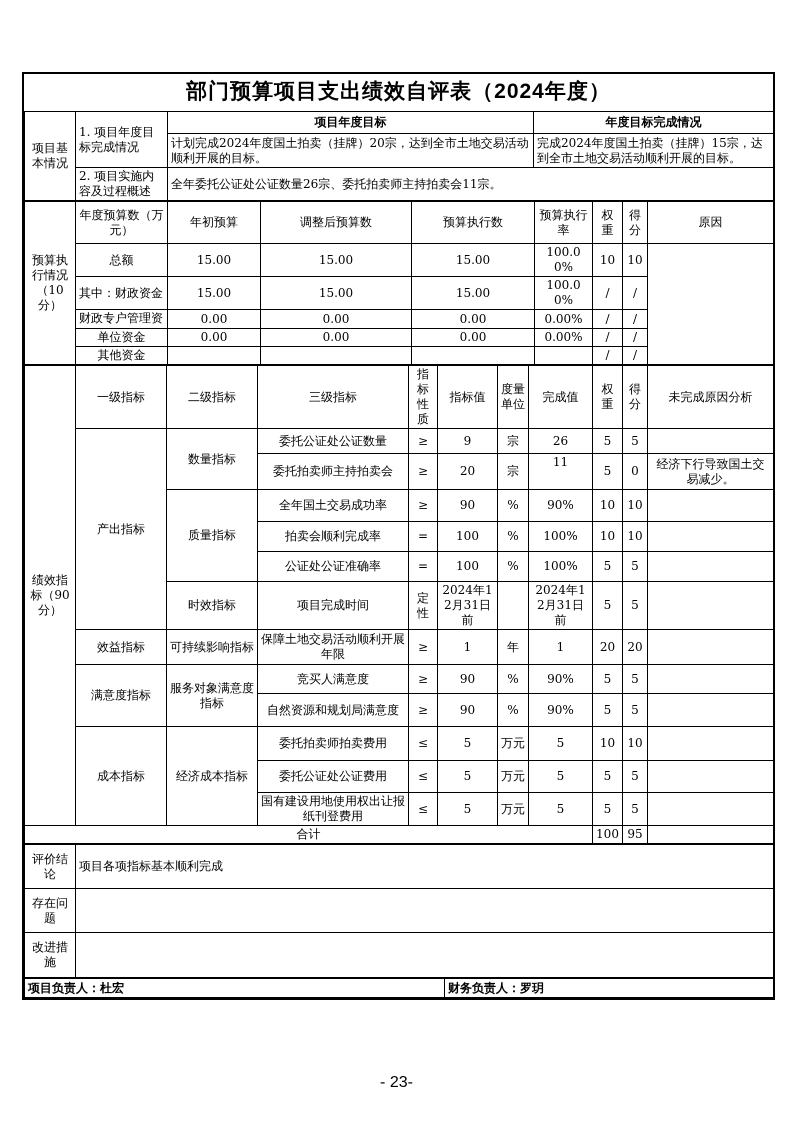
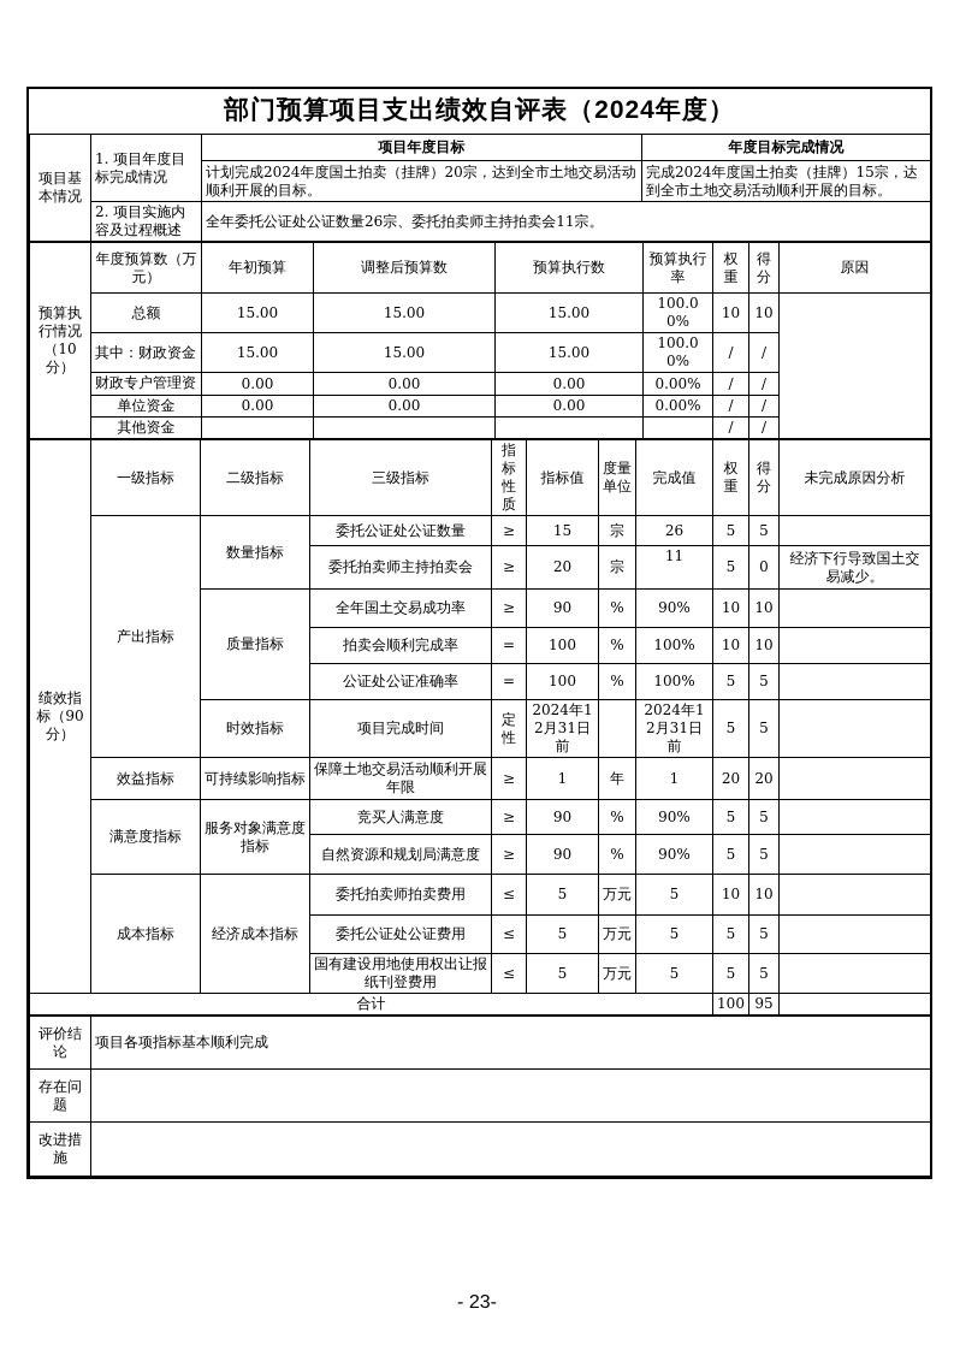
  部门预算项目支出绩效自评表（2024年度）
  项目基本情况	1. 项目年度目标完成情况	项目年度目标	年度目标完成情况
  计划完成2024年度国土拍卖（挂牌）20宗，达到全市土地交易活动顺利开展的目标。	完成2024年度国土拍卖（挂牌）15宗，达到全市土地交易活动顺利开展的目标。
  2. 项目实施内容及过程概述	全年委托公证处公证数量26宗、委托拍卖师主持拍卖会11宗。
  预算执行情况（10分）	年度预算数（万元）	年初预算	调整后预算数	预算执行数	预算执行率	权重	得分	原因
  总额	15.00	15.00	15.00	100.00%	10	10
  其中：财政资金	15.00	15.00	15.00	100.00%	/	/
  财政专户管理资	0.00	0.00	0.00	0.00%	/	/
  单位资金	0.00	0.00	0.00	0.00%	/	/
  其他资金					/	/
  绩效指标（90分）	一级指标	二级指标	三级指标	指标性质	指标值	度量单位	完成值	权重	得分	未完成原因分析
- 产出指标	数量指标	委托公证处公证数量	≥	9	宗	26	5	5
+ 产出指标	数量指标	委托公证处公证数量	≥	15	宗	26	5	5
  委托拍卖师主持拍卖会	≥	20	宗	11	5	0	经济下行导致国土交易减少。
  质量指标	全年国土交易成功率	≥	90	%	90%	10	10
  拍卖会顺利完成率	=	100	%	100%	10	10
  公证处公证准确率	=	100	%	100%	5	5
  时效指标	项目完成时间	定性	2024年12月31日前		2024年12月31日前	5	5
  效益指标	可持续影响指标	保障土地交易活动顺利开展年限	≥	1	年	1	20	20
  满意度指标	服务对象满意度指标	竞买人满意度	≥	90	%	90%	5	5
  自然资源和规划局满意度	≥	90	%	90%	5	5
  成本指标	经济成本指标	委托拍卖师拍卖费用	≤	5	万元	5	10	10
  委托公证处公证费用	≤	5	万元	5	5	5
  国有建设用地使用权出让报纸刊登费用	≤	5	万元	5	5	5
  合计	100	95
  评价结论	项目各项指标基本顺利完成
  存在问题
  改进措施
- 项目负责人：杜宏	财务负责人：罗玥
  - 23-
